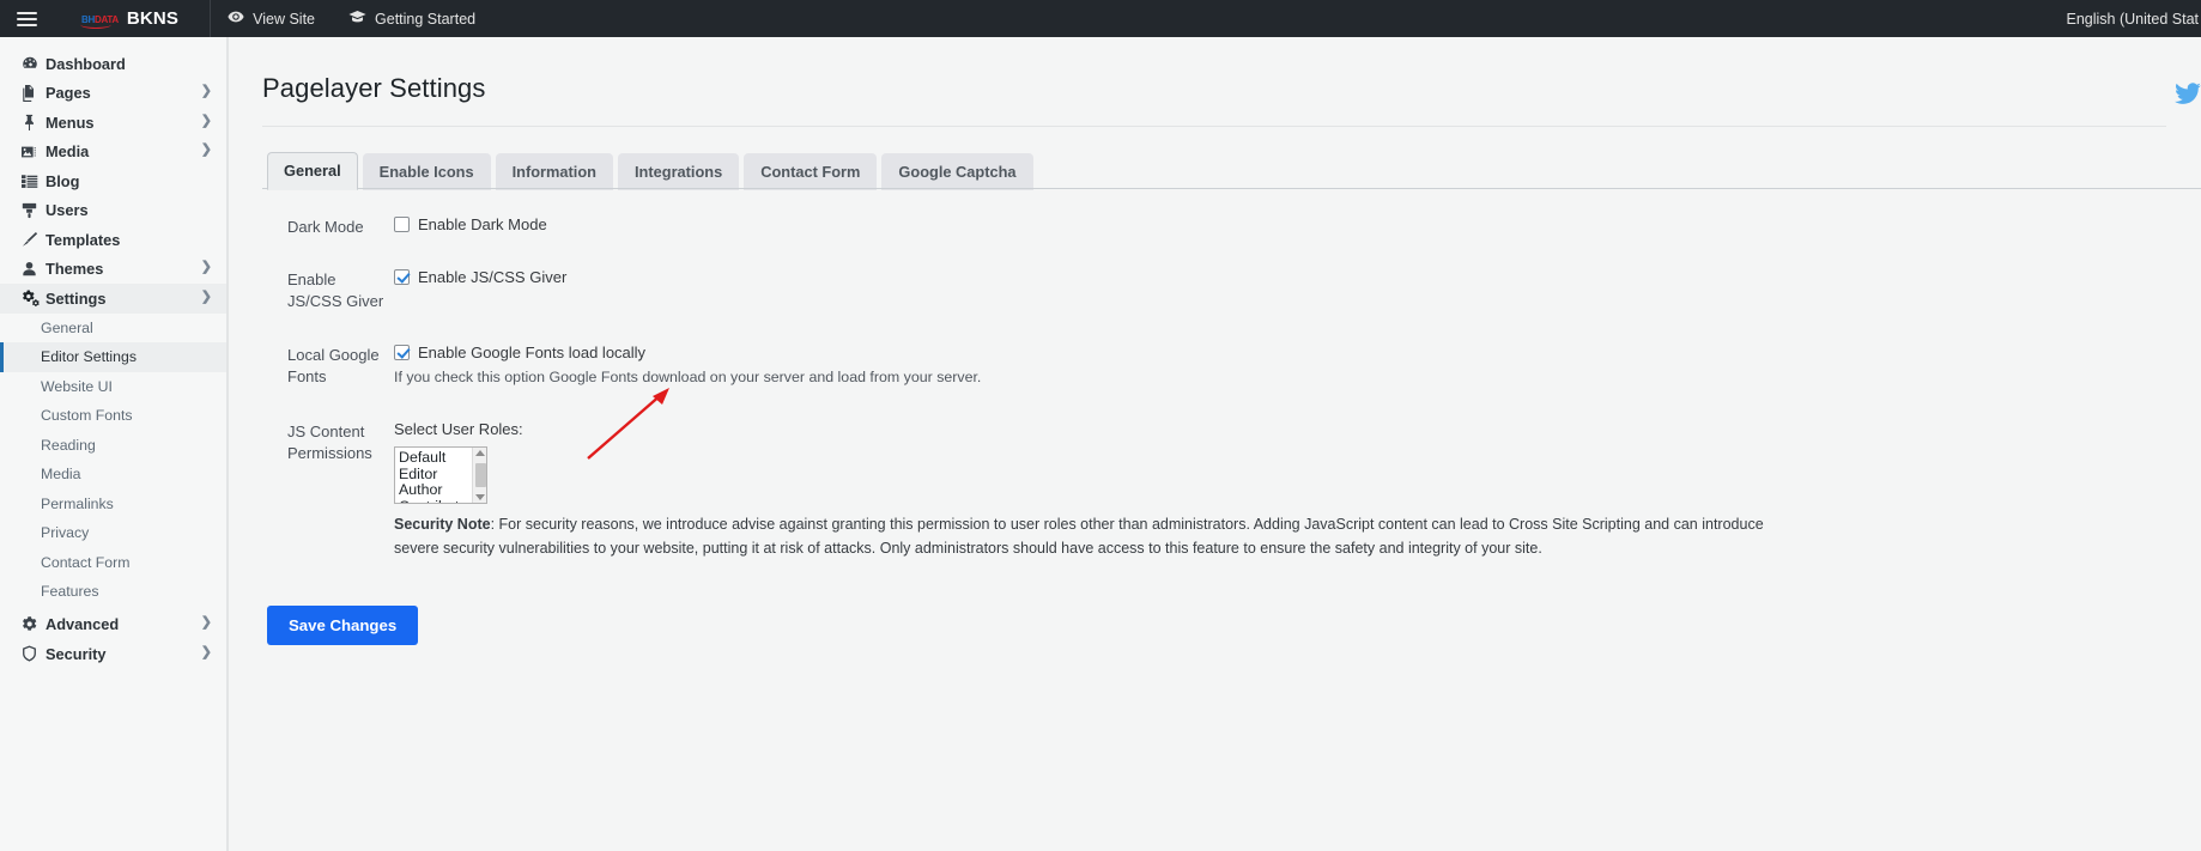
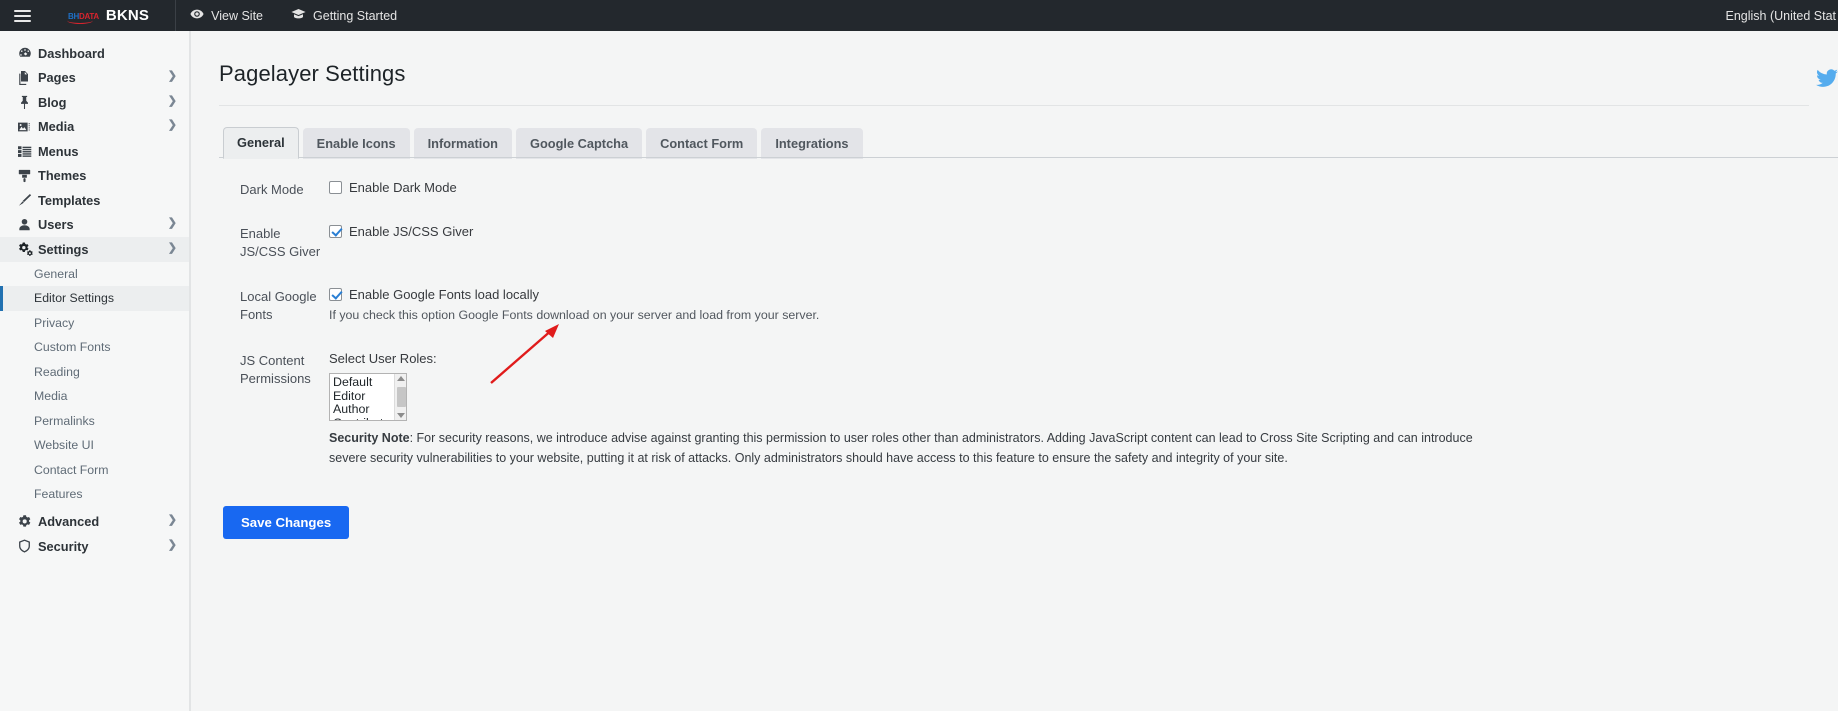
  BHDATA
  BKNS
  View Site
  Getting Started
  English (United Stat
  Dashboard
  Pages
  ❯
- Menus
+ Blog
  ❯
  Media
  ❯
- Blog
+ Menus
- Users
+ Themes
  Templates
- Themes
+ Users
  ❯
  Settings
  ❯
  General
  Editor Settings
- Website UI
+ Privacy
  Custom Fonts
  Reading
  Media
  Permalinks
- Privacy
+ Website UI
  Contact Form
  Features
  Advanced
  ❯
  Security
  ❯
  Pagelayer Settings
  General
  Enable Icons
  Information
- Integrations
+ Google Captcha
  Contact Form
- Google Captcha
+ Integrations
  Dark Mode
  Enable Dark Mode
  Enable JS/CSS Giver
  Enable JS/CSS Giver
  Local Google Fonts
  Enable Google Fonts load locally
  If you check this option Google Fonts download on your server and load from your server.
  JS Content Permissions
  Select User Roles:
  Default
  Editor
  Author
  Security Note: For security reasons, we introduce advise against granting this permission to user roles other than administrators. Adding JavaScript content can lead to Cross Site Scripting and can introduce severe security vulnerabilities to your website, putting it at risk of attacks. Only administrators should have access to this feature to ensure the safety and integrity of your site.
  Save Changes
